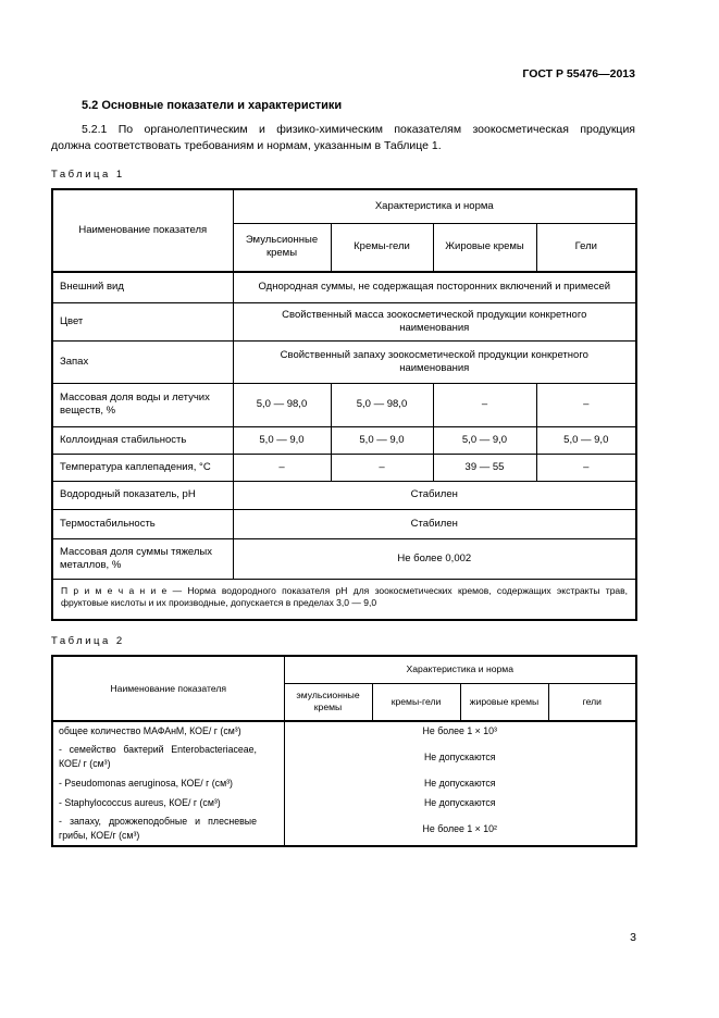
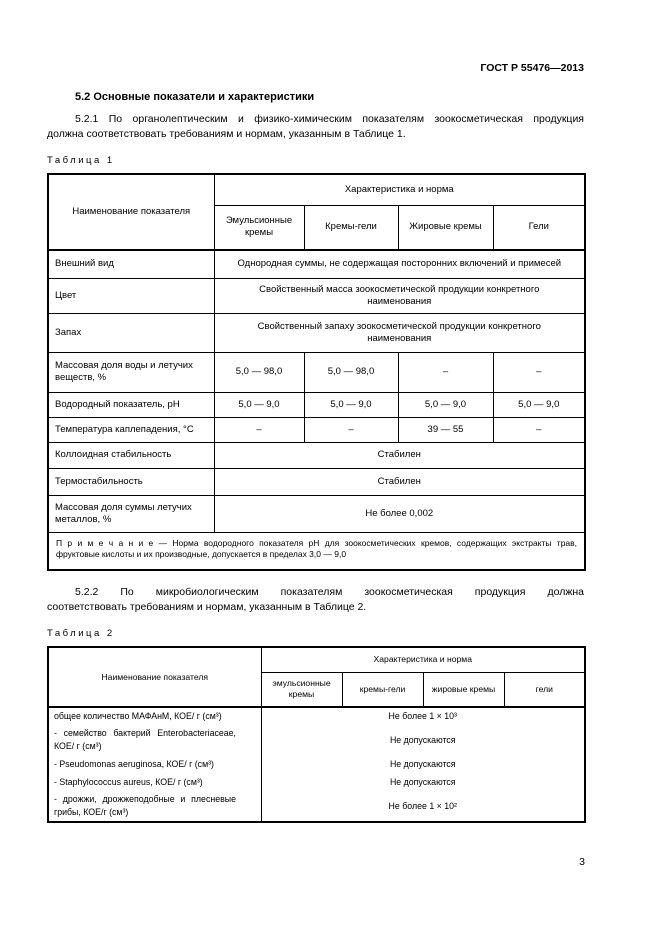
  ГОСТ Р 55476—2013
  5.2 Основные показатели и характеристики
  5.2.1 По органолептическим и физико-химическим показателям зоокосметическая продукция
  должна соответствовать требованиям и нормам, указанным в Таблице 1.
  Таблица 1
  Наименование показателя	Характеристика и норма
  Эмульсионные кремы	Кремы-гели	Жировые кремы	Гели
  Внешний вид	Однородная суммы, не содержащая посторонних включений и примесей
  Цвет	Свойственный масса зоокосметической продукции конкретного наименования
  Запах	Свойственный запаху зоокосметической продукции конкретного наименования
  Массовая доля воды и летучих веществ, %	5,0 — 98,0	5,0 — 98,0	–	–
- Коллоидная стабильность	5,0 — 9,0	5,0 — 9,0	5,0 — 9,0	5,0 — 9,0
+ Водородный показатель, рН	5,0 — 9,0	5,0 — 9,0	5,0 — 9,0	5,0 — 9,0
  Температура каплепадения, °С	–	–	39 — 55	–
- Водородный показатель, рН	Стабилен
+ Коллоидная стабильность	Стабилен
  Термостабильность	Стабилен
- Массовая доля суммы тяжелых металлов, %	Не более 0,002
+ Массовая доля суммы летучих металлов, %	Не более 0,002
  П р и м е ч а н и е — Норма водородного показателя рН для зоокосметических кремов, содержащих экстракты трав, фруктовые кислоты и их производные, допускается в пределах 3,0 — 9,0
+ 5.2.2 По микробиологическим показателям зоокосметическая продукция должна
+ соответствовать требованиям и нормам, указанным в Таблице 2.
  Таблица 2
  Наименование показателя	Характеристика и норма
  эмульсионные кремы	кремы-гели	жировые кремы	гели
  общее количество МАФАнМ, КОЕ/ г (см³)	Не более 1 × 10³
  - семейство бактерий Enterobacteriaceae, КОЕ/ г (см³)	Не допускаются
  - Pseudomonas aeruginosa, КОЕ/ г (см³)	Не допускаются
  - Staphylococcus aureus, КОЕ/ г (см³)	Не допускаются
- - запаху, дрожжеподобные и плесневые грибы, КОЕ/г (см³)	Не более 1 × 10²
+ - дрожжи, дрожжеподобные и плесневые грибы, КОЕ/г (см³)	Не более 1 × 10²
  3
